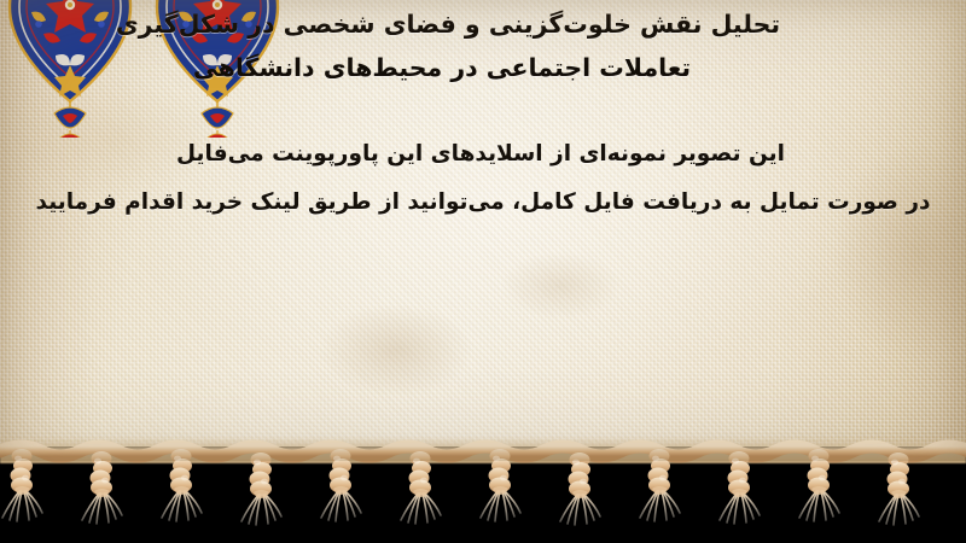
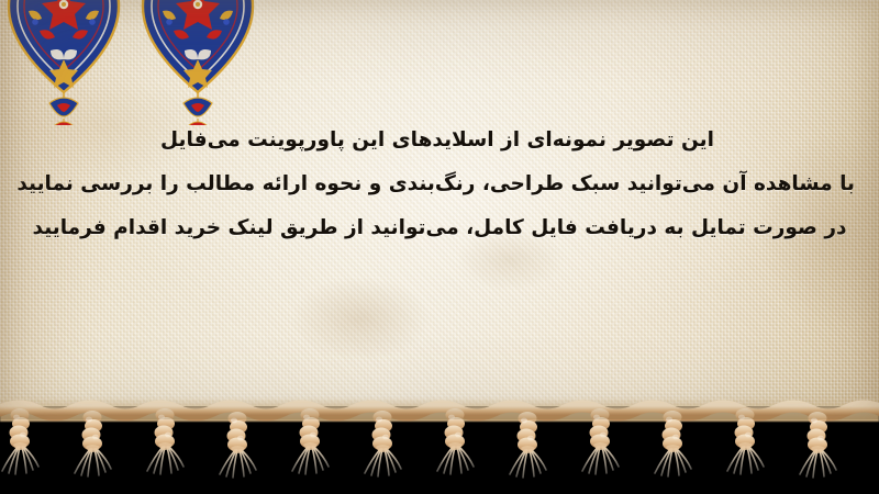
- تحلیل نقش خلوت‌گزینی و فضای شخصی در شکل‌گیری
- تعاملات اجتماعی در محیط‌های دانشگاهی
  این تصویر نمونه‌ای از اسلایدهای این پاورپوینت می‌فایل
+ با مشاهده آن می‌توانید سبک طراحی، رنگ‌بندی و نحوه ارائه مطالب را بررسی نمایید
  در صورت تمایل به دریافت فایل کامل، می‌توانید از طریق لینک خرید اقدام فرمایید
